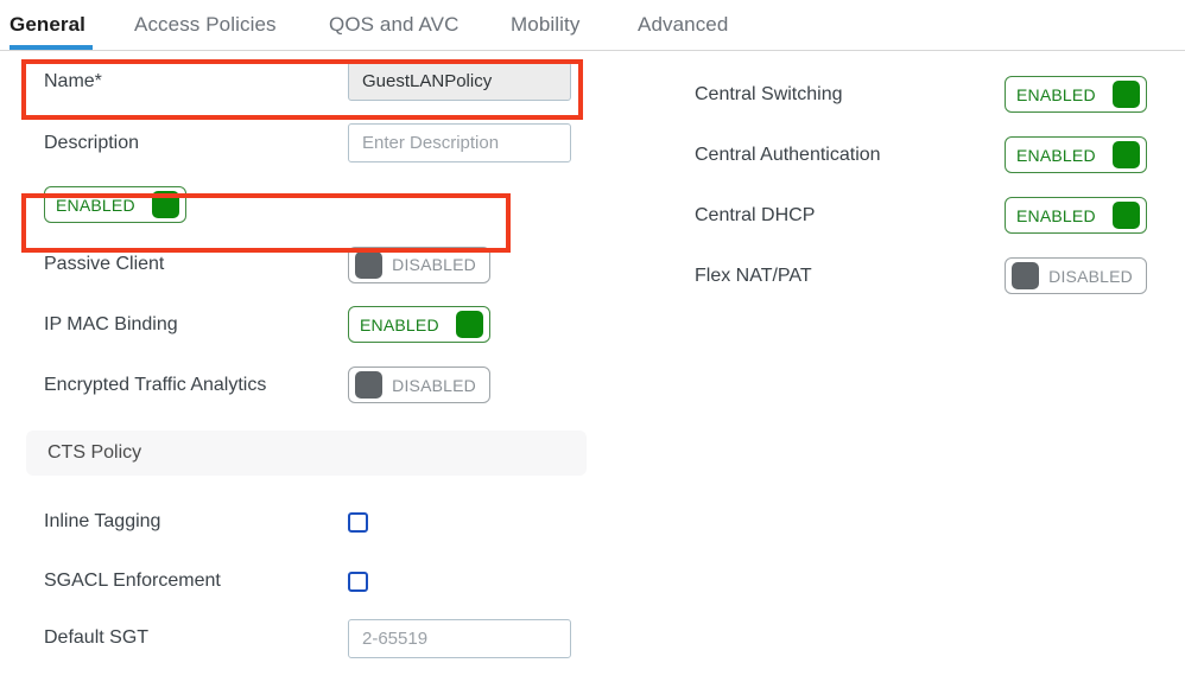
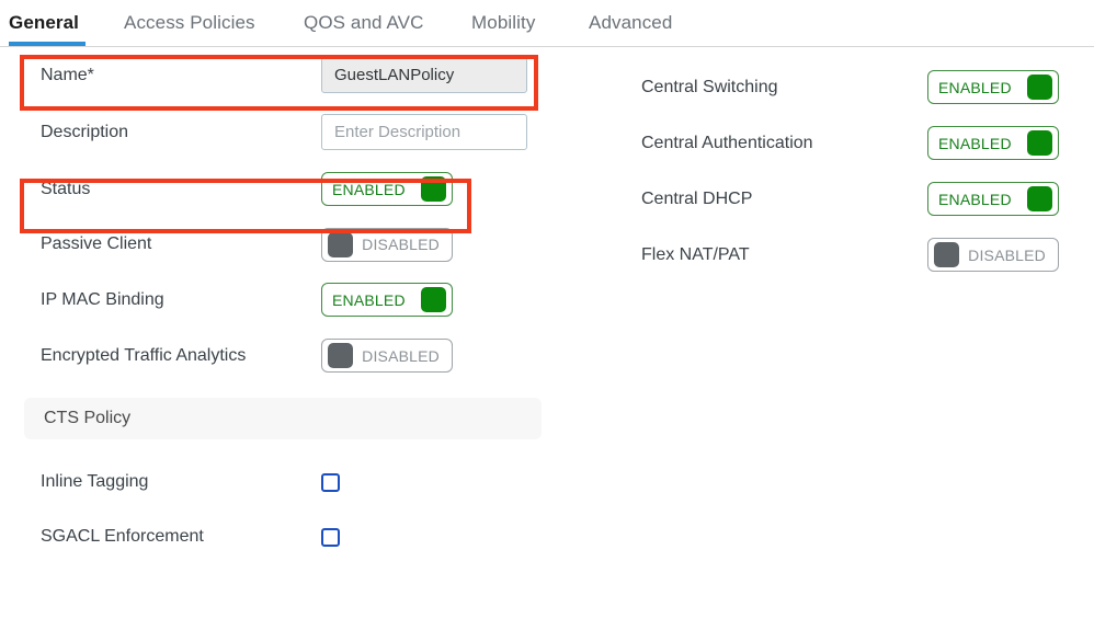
  General
  Access Policies
  QOS and AVC
  Mobility
  Advanced
  Name*
  GuestLANPolicy
  Description
  Enter Description
+ Status
  ENABLED
  Passive Client
  DISABLED
  IP MAC Binding
  ENABLED
  Encrypted Traffic Analytics
  DISABLED
  CTS Policy
  Inline Tagging
  SGACL Enforcement
- Default SGT
- 2-65519
  Central Switching
  ENABLED
  Central Authentication
  ENABLED
  Central DHCP
  ENABLED
  Flex NAT/PAT
  DISABLED
